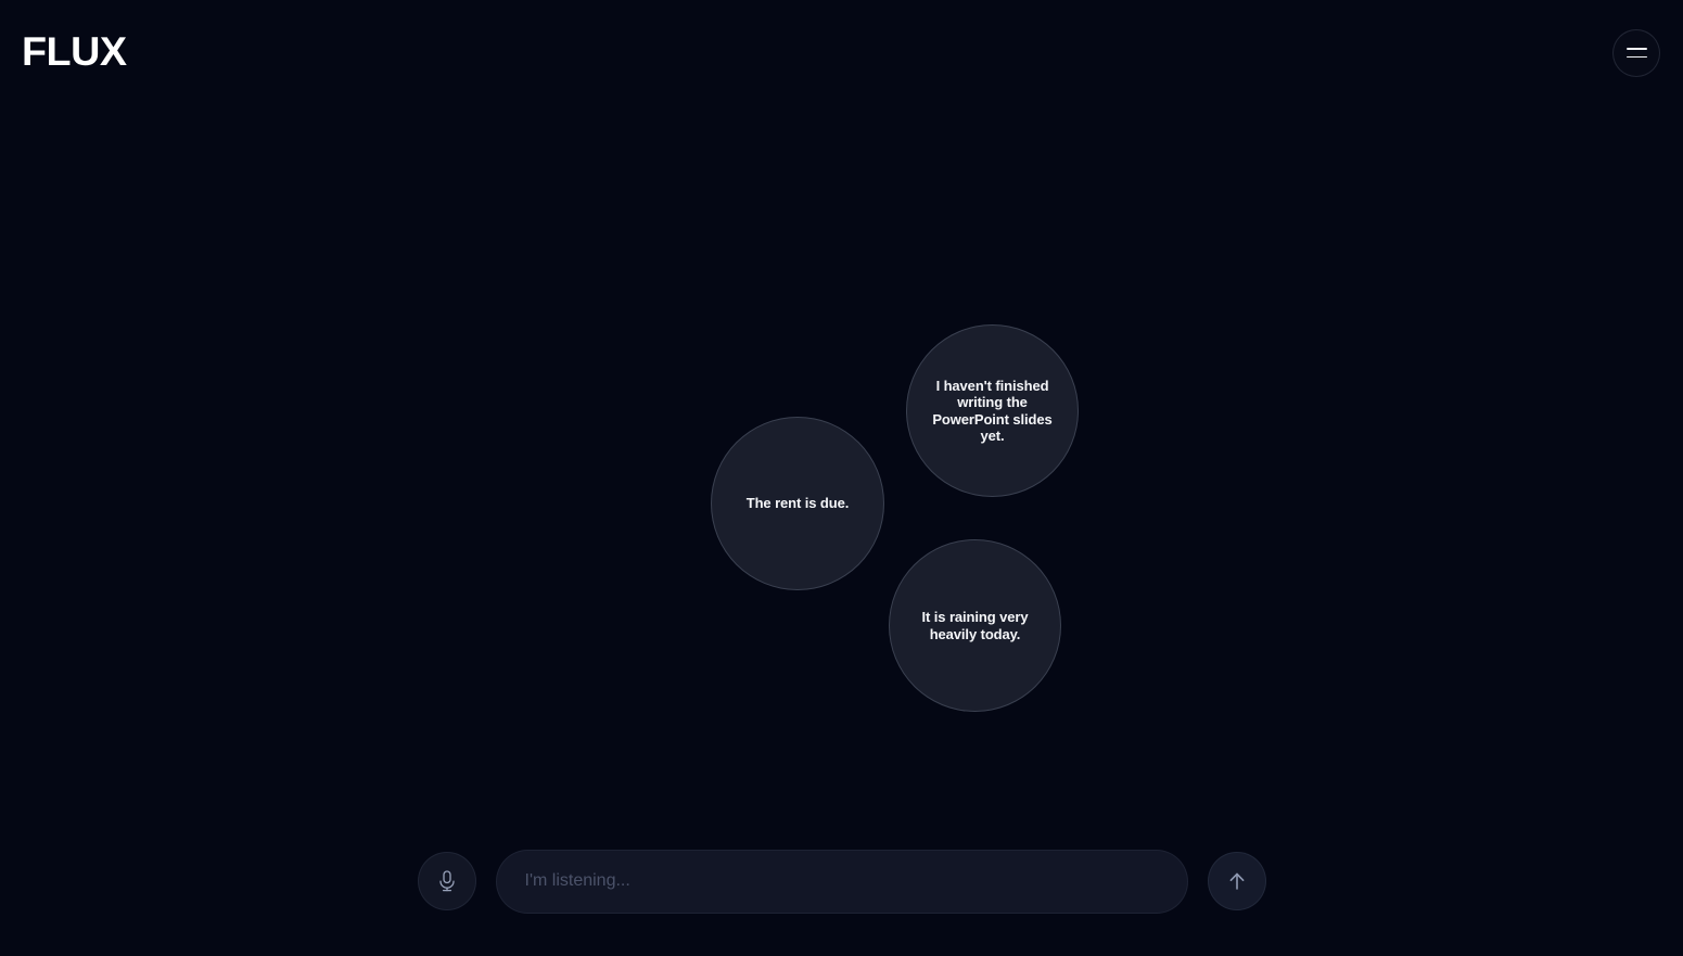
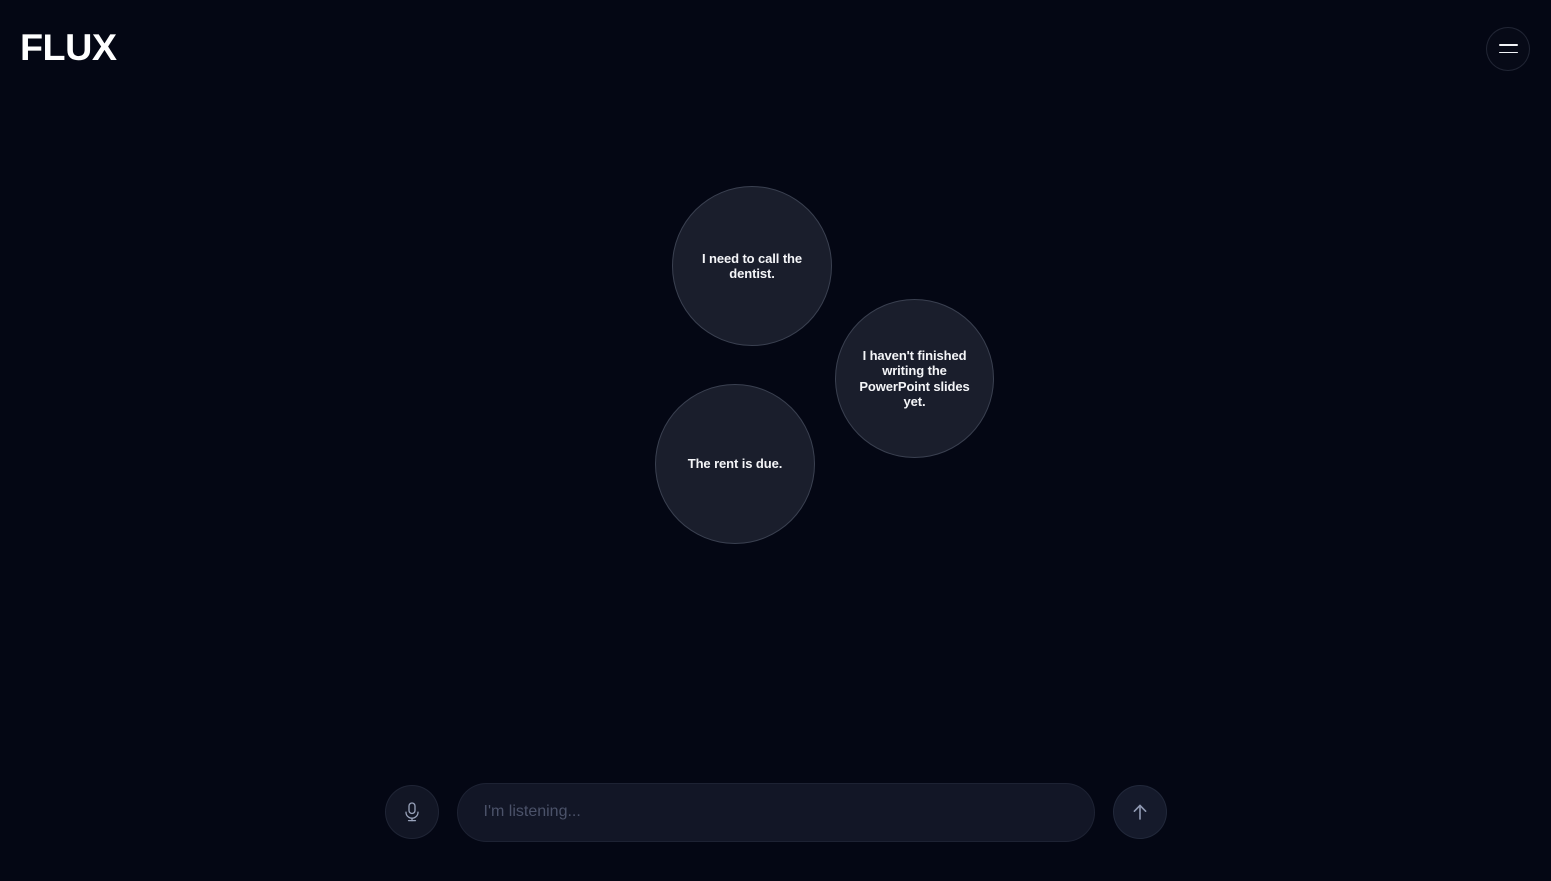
  FLUX
+ I need to call the dentist.
  I haven't finished writing the PowerPoint slides yet.
  The rent is due.
- It is raining very heavily today.
  I'm listening...
